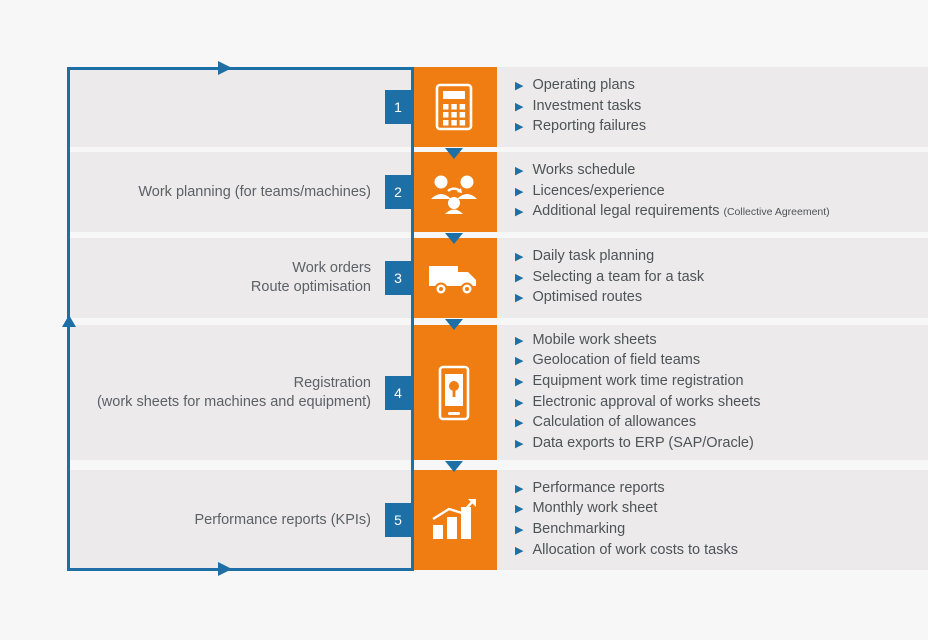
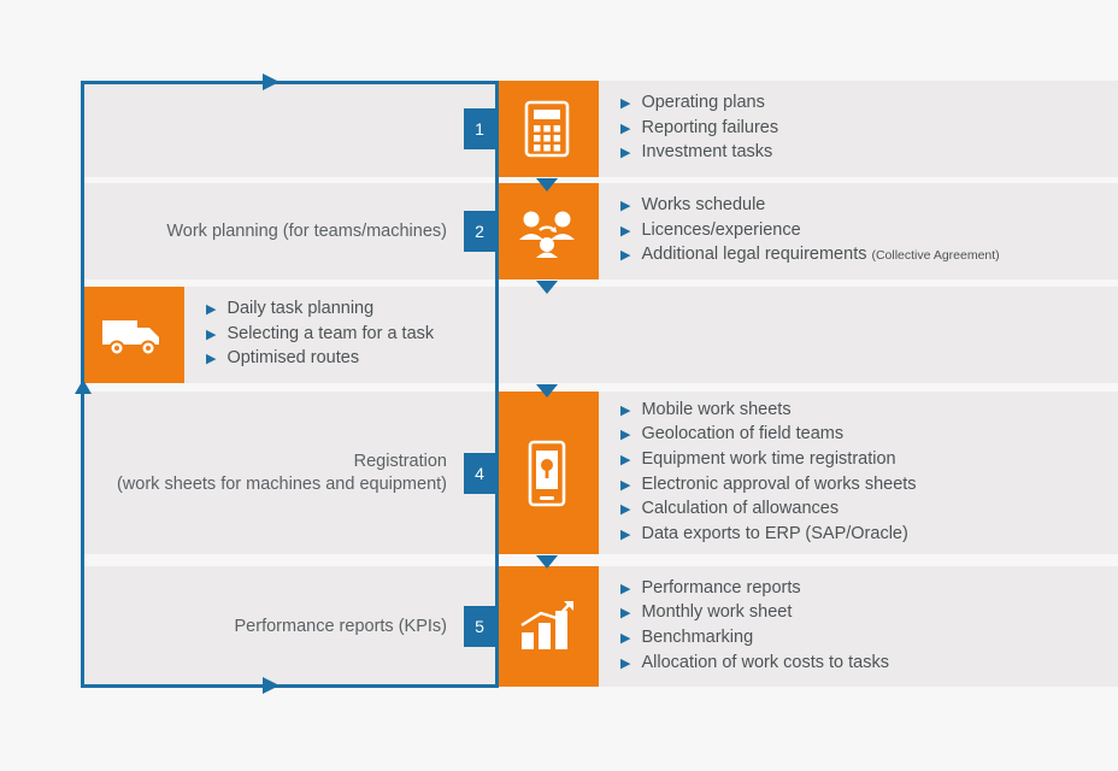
  1
  ▶
  Operating plans
  ▶
- Investment tasks
+ Reporting failures
  ▶
- Reporting failures
+ Investment tasks
  Work planning (for teams/machines)
  2
  ▶
  Works schedule
  ▶
  Licences/experience
  ▶
  Additional legal requirements
  (Collective Agreement)
- Work orders
- Route optimisation
- 3
  ▶
  Daily task planning
  ▶
  Selecting a team for a task
  ▶
  Optimised routes
  Registration
  (work sheets for machines and equipment)
  4
  ▶
  Mobile work sheets
  ▶
  Geolocation of field teams
  ▶
  Equipment work time registration
  ▶
  Electronic approval of works sheets
  ▶
  Calculation of allowances
  ▶
  Data exports to ERP (SAP/Oracle)
  Performance reports (KPIs)
  5
  ▶
  Performance reports
  ▶
  Monthly work sheet
  ▶
  Benchmarking
  ▶
  Allocation of work costs to tasks
